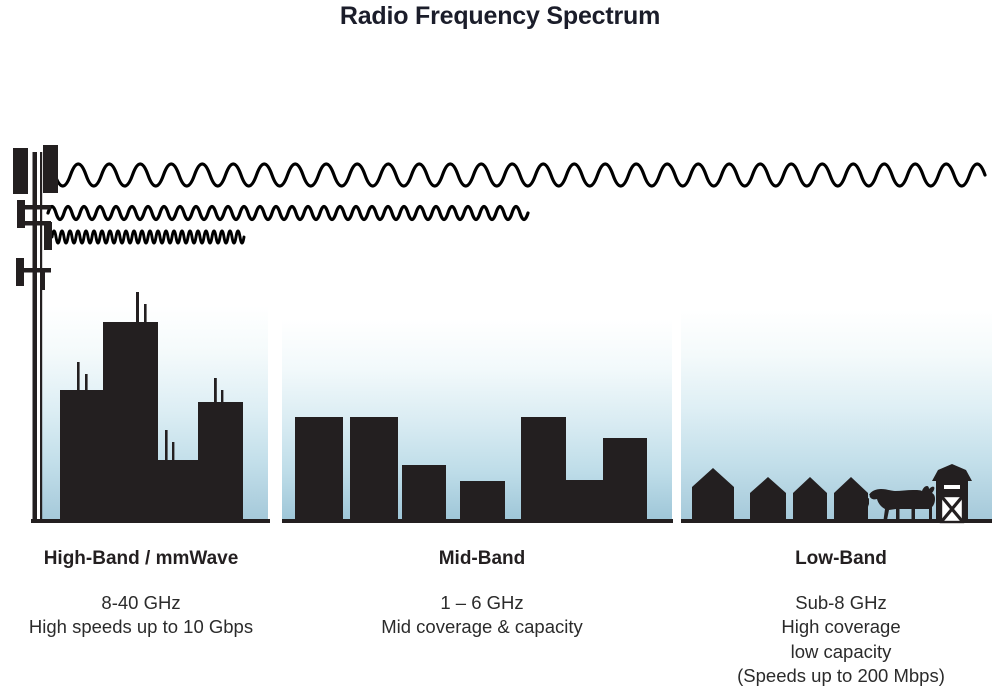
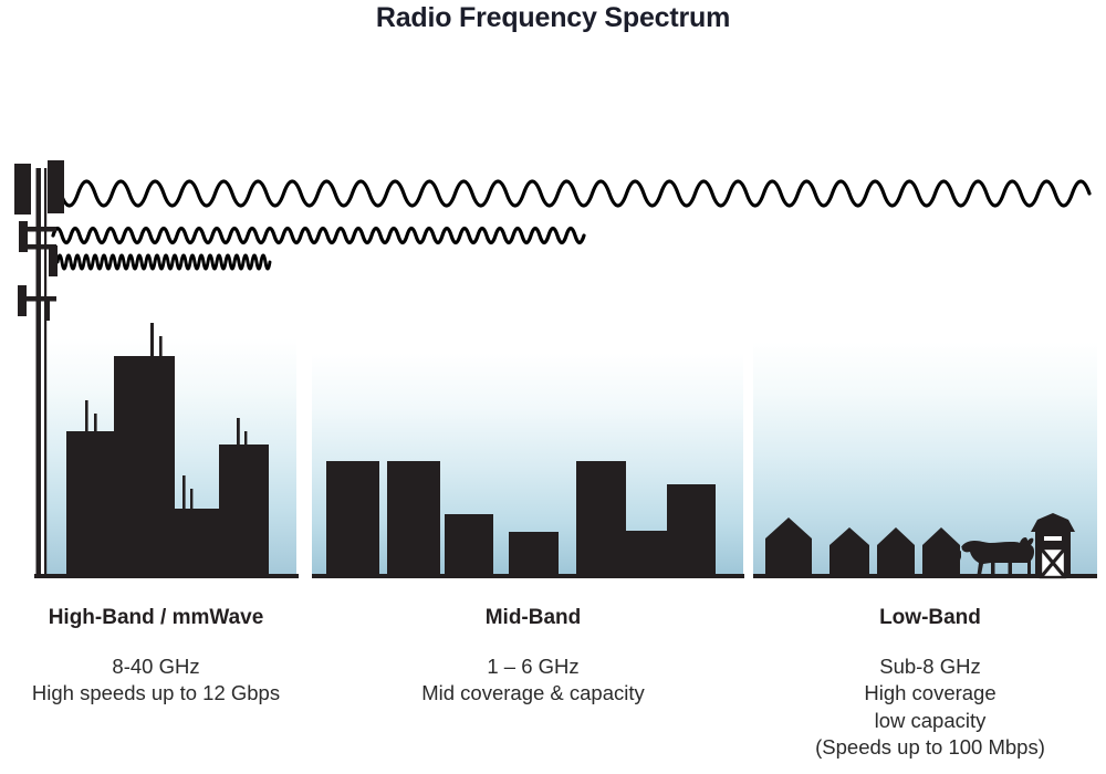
  Radio Frequency Spectrum
  High-Band / mmWave
  8-40 GHz
- High speeds up to 10 Gbps
+ High speeds up to 12 Gbps
  Mid-Band
  1 – 6 GHz
  Mid coverage & capacity
  Low-Band
  Sub-8 GHz
  High coverage
  low capacity
- (Speeds up to 200 Mbps)
+ (Speeds up to 100 Mbps)
